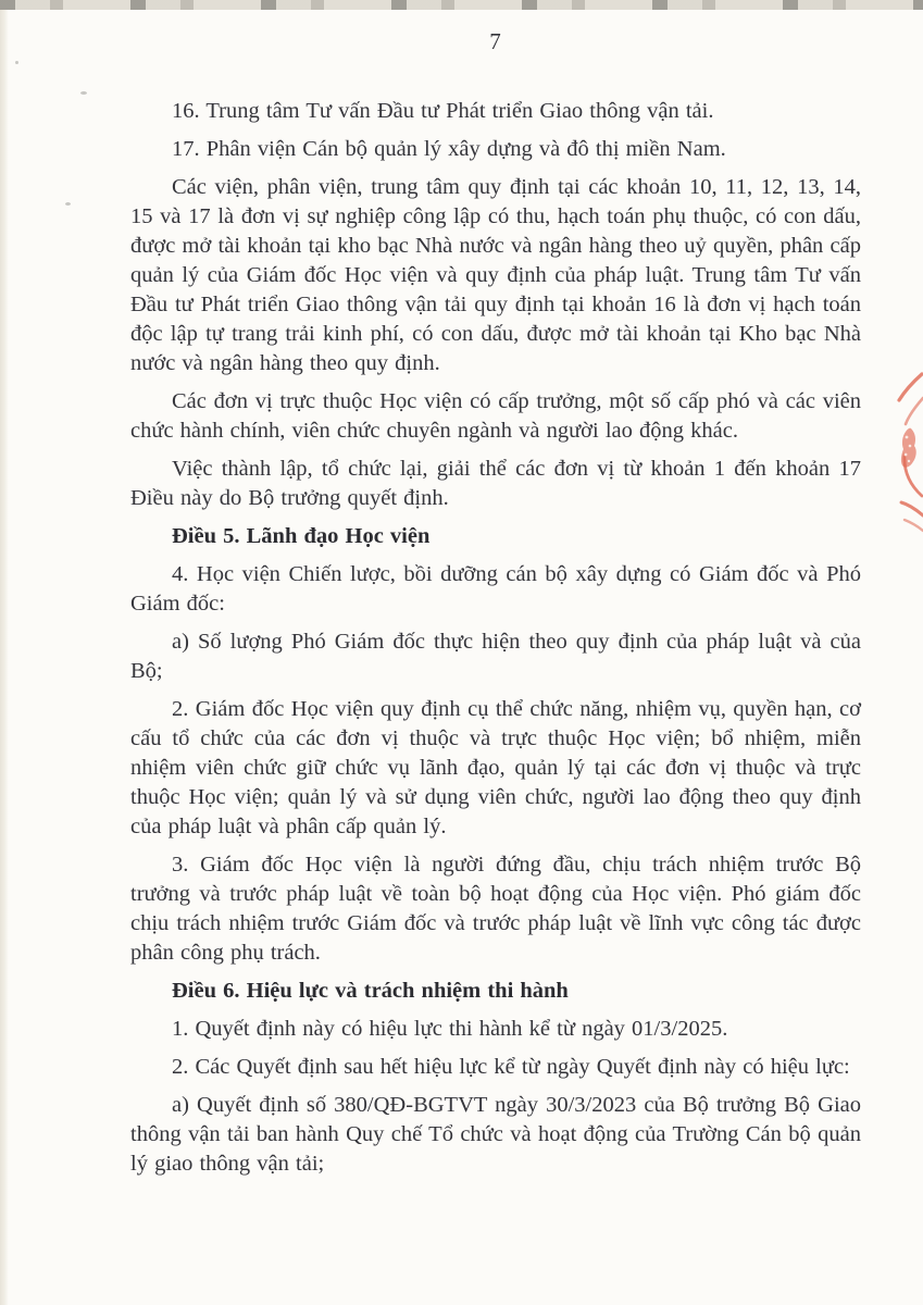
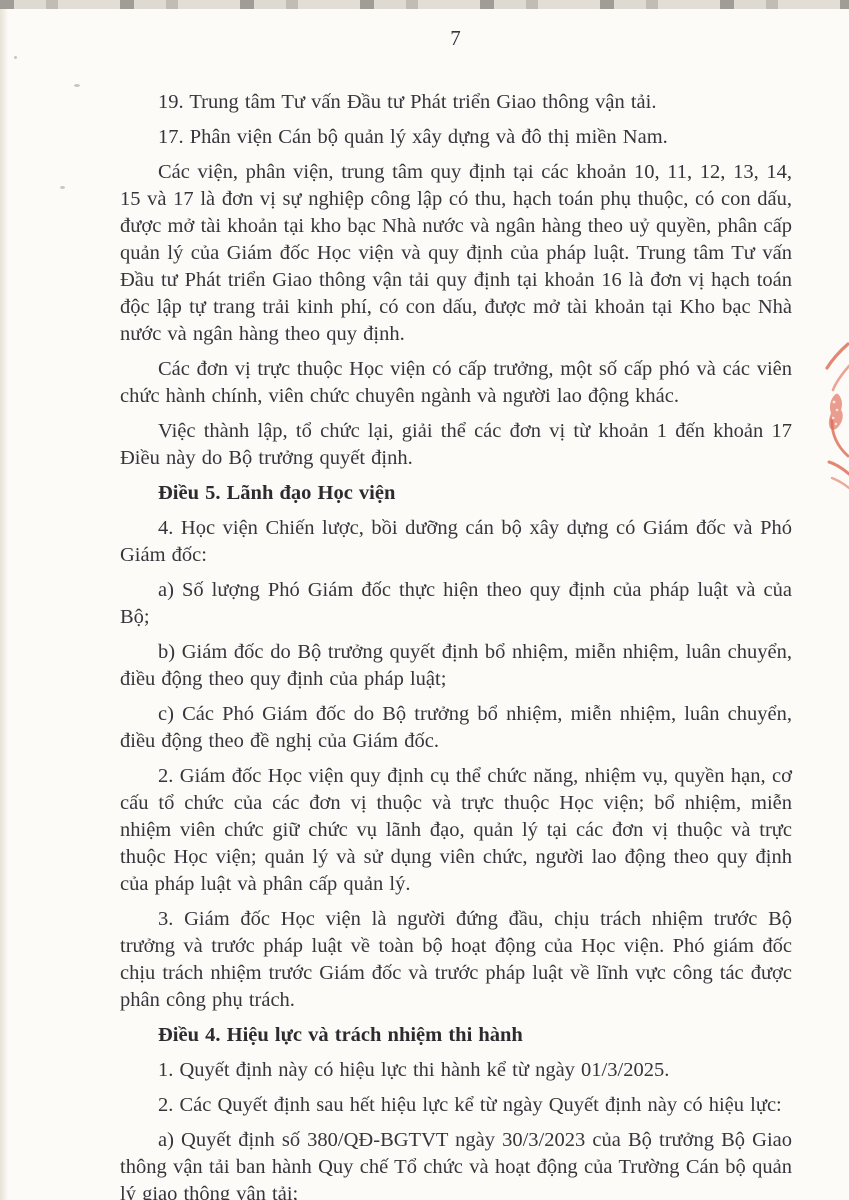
  7
- 16. Trung tâm Tư vấn Đầu tư Phát triển Giao thông vận tải.
+ 19. Trung tâm Tư vấn Đầu tư Phát triển Giao thông vận tải.
  17. Phân viện Cán bộ quản lý xây dựng và đô thị miền Nam.
  Các viện, phân viện, trung tâm quy định tại các khoản 10, 11, 12, 13, 14, 15 và 17 là đơn vị sự nghiệp công lập có thu, hạch toán phụ thuộc, có con dấu, được mở tài khoản tại kho bạc Nhà nước và ngân hàng theo uỷ quyền, phân cấp quản lý của Giám đốc Học viện và quy định của pháp luật. Trung tâm Tư vấn Đầu tư Phát triển Giao thông vận tải quy định tại khoản 16 là đơn vị hạch toán độc lập tự trang trải kinh phí, có con dấu, được mở tài khoản tại Kho bạc Nhà nước và ngân hàng theo quy định.
  Các đơn vị trực thuộc Học viện có cấp trưởng, một số cấp phó và các viên chức hành chính, viên chức chuyên ngành và người lao động khác.
  Việc thành lập, tổ chức lại, giải thể các đơn vị từ khoản 1 đến khoản 17 Điều này do Bộ trưởng quyết định.
  Điều 5. Lãnh đạo Học viện
  4. Học viện Chiến lược, bồi dưỡng cán bộ xây dựng có Giám đốc và Phó Giám đốc:
  a) Số lượng Phó Giám đốc thực hiện theo quy định của pháp luật và của Bộ;
+ b) Giám đốc do Bộ trưởng quyết định bổ nhiệm, miễn nhiệm, luân chuyển, điều động theo quy định của pháp luật;
+ c) Các Phó Giám đốc do Bộ trưởng bổ nhiệm, miễn nhiệm, luân chuyển, điều động theo đề nghị của Giám đốc.
  2. Giám đốc Học viện quy định cụ thể chức năng, nhiệm vụ, quyền hạn, cơ cấu tổ chức của các đơn vị thuộc và trực thuộc Học viện; bổ nhiệm, miễn nhiệm viên chức giữ chức vụ lãnh đạo, quản lý tại các đơn vị thuộc và trực thuộc Học viện; quản lý và sử dụng viên chức, người lao động theo quy định của pháp luật và phân cấp quản lý.
  3. Giám đốc Học viện là người đứng đầu, chịu trách nhiệm trước Bộ trưởng và trước pháp luật về toàn bộ hoạt động của Học viện. Phó giám đốc chịu trách nhiệm trước Giám đốc và trước pháp luật về lĩnh vực công tác được phân công phụ trách.
- Điều 6. Hiệu lực và trách nhiệm thi hành
+ Điều 4. Hiệu lực và trách nhiệm thi hành
  1. Quyết định này có hiệu lực thi hành kể từ ngày 01/3/2025.
  2. Các Quyết định sau hết hiệu lực kể từ ngày Quyết định này có hiệu lực:
  a) Quyết định số 380/QĐ-BGTVT ngày 30/3/2023 của Bộ trưởng Bộ Giao thông vận tải ban hành Quy chế Tổ chức và hoạt động của Trường Cán bộ quản lý giao thông vận tải;
